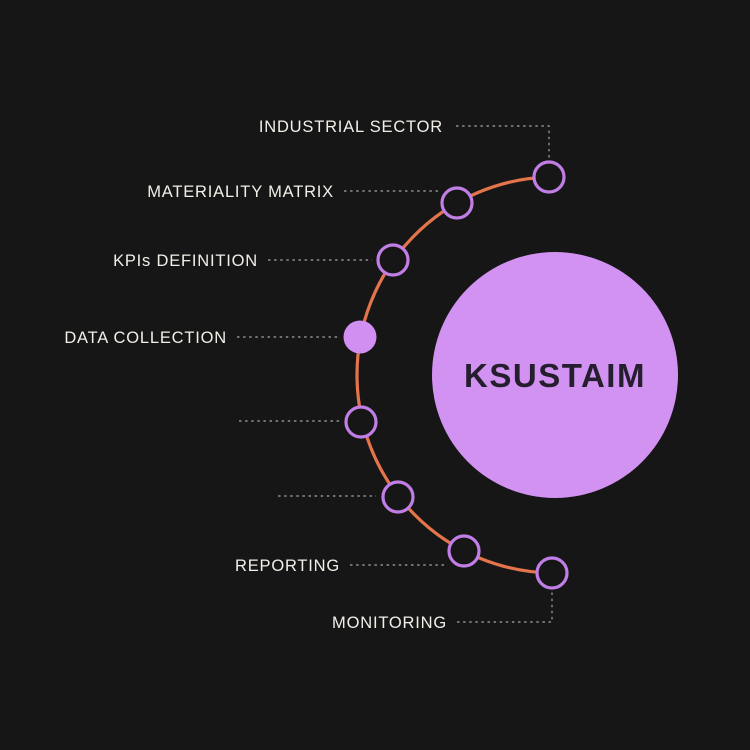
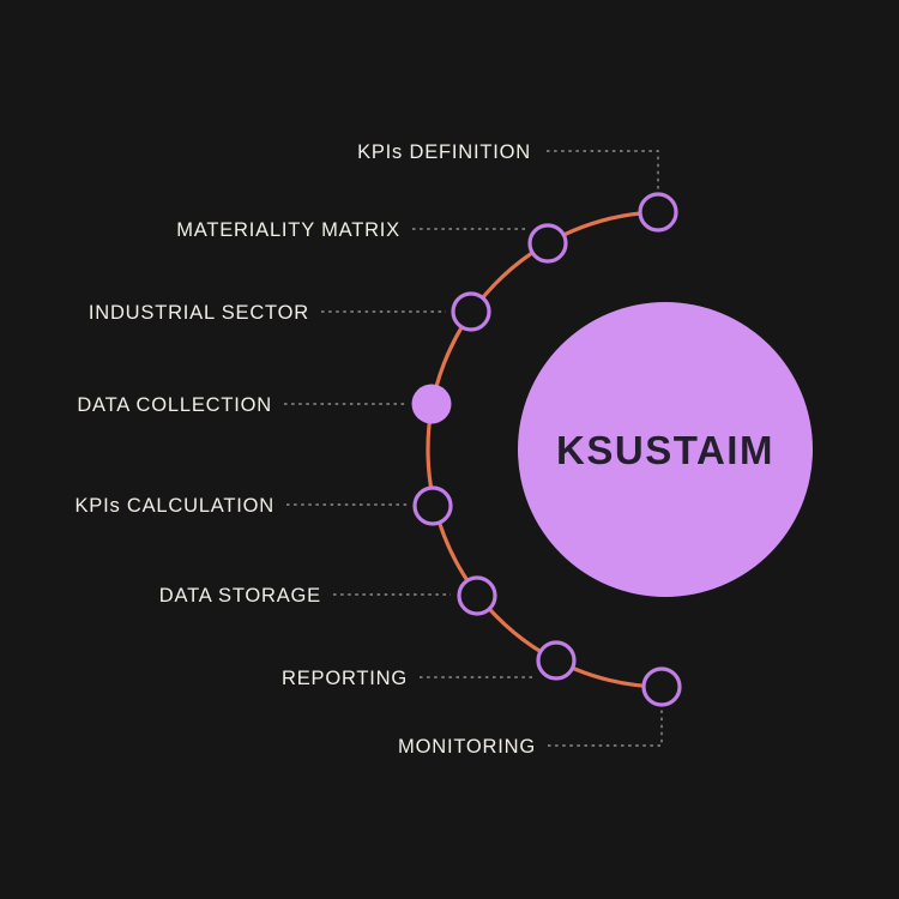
- INDUSTRIAL SECTOR
+ KPIs DEFINITION
  MATERIALITY MATRIX
- KPIs DEFINITION
+ INDUSTRIAL SECTOR
  DATA COLLECTION
+ KPIs CALCULATION
+ DATA STORAGE
  REPORTING
  MONITORING
  KSUSTAIM
